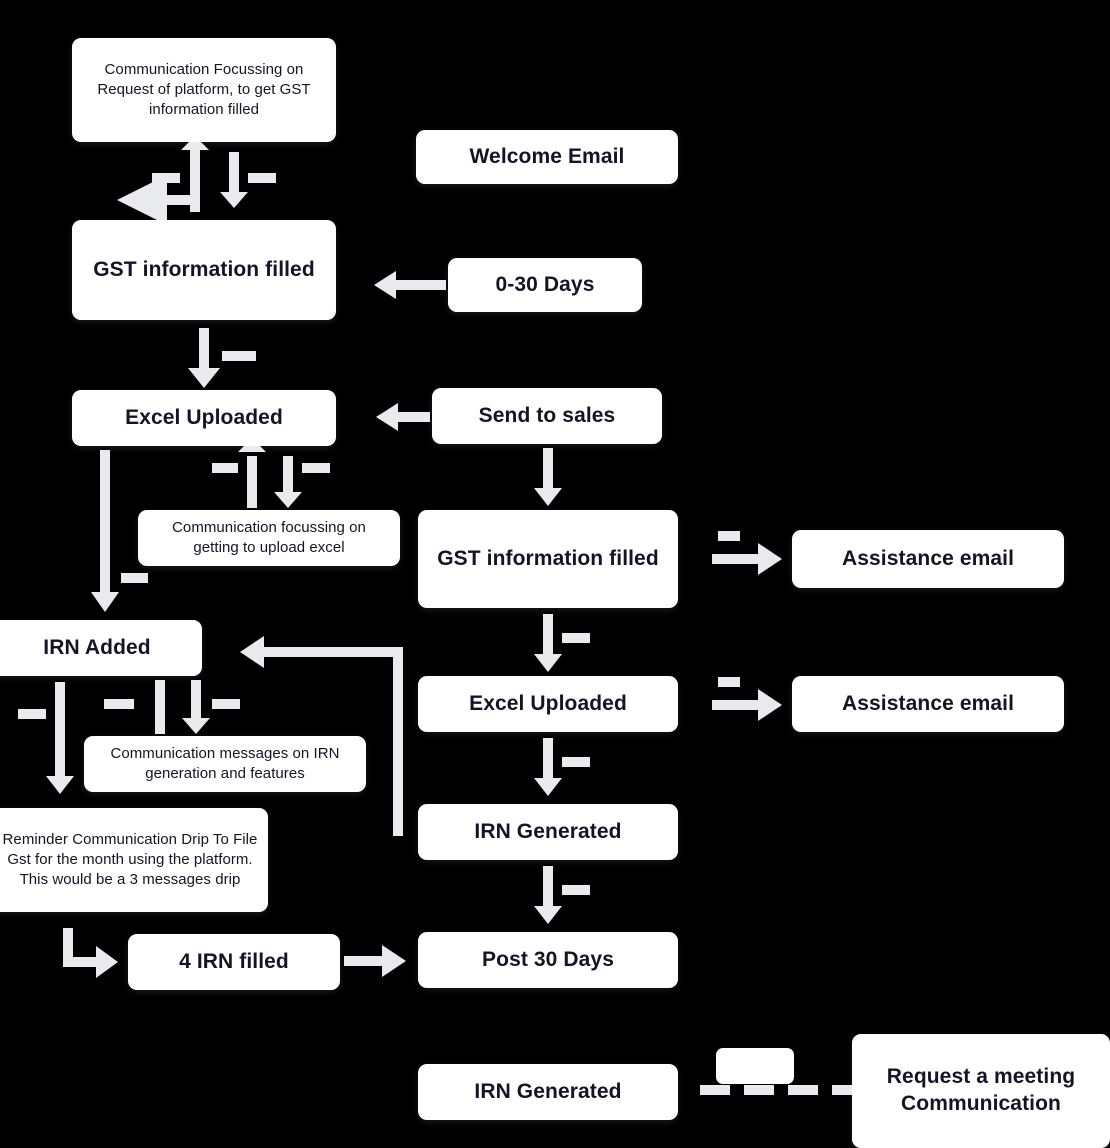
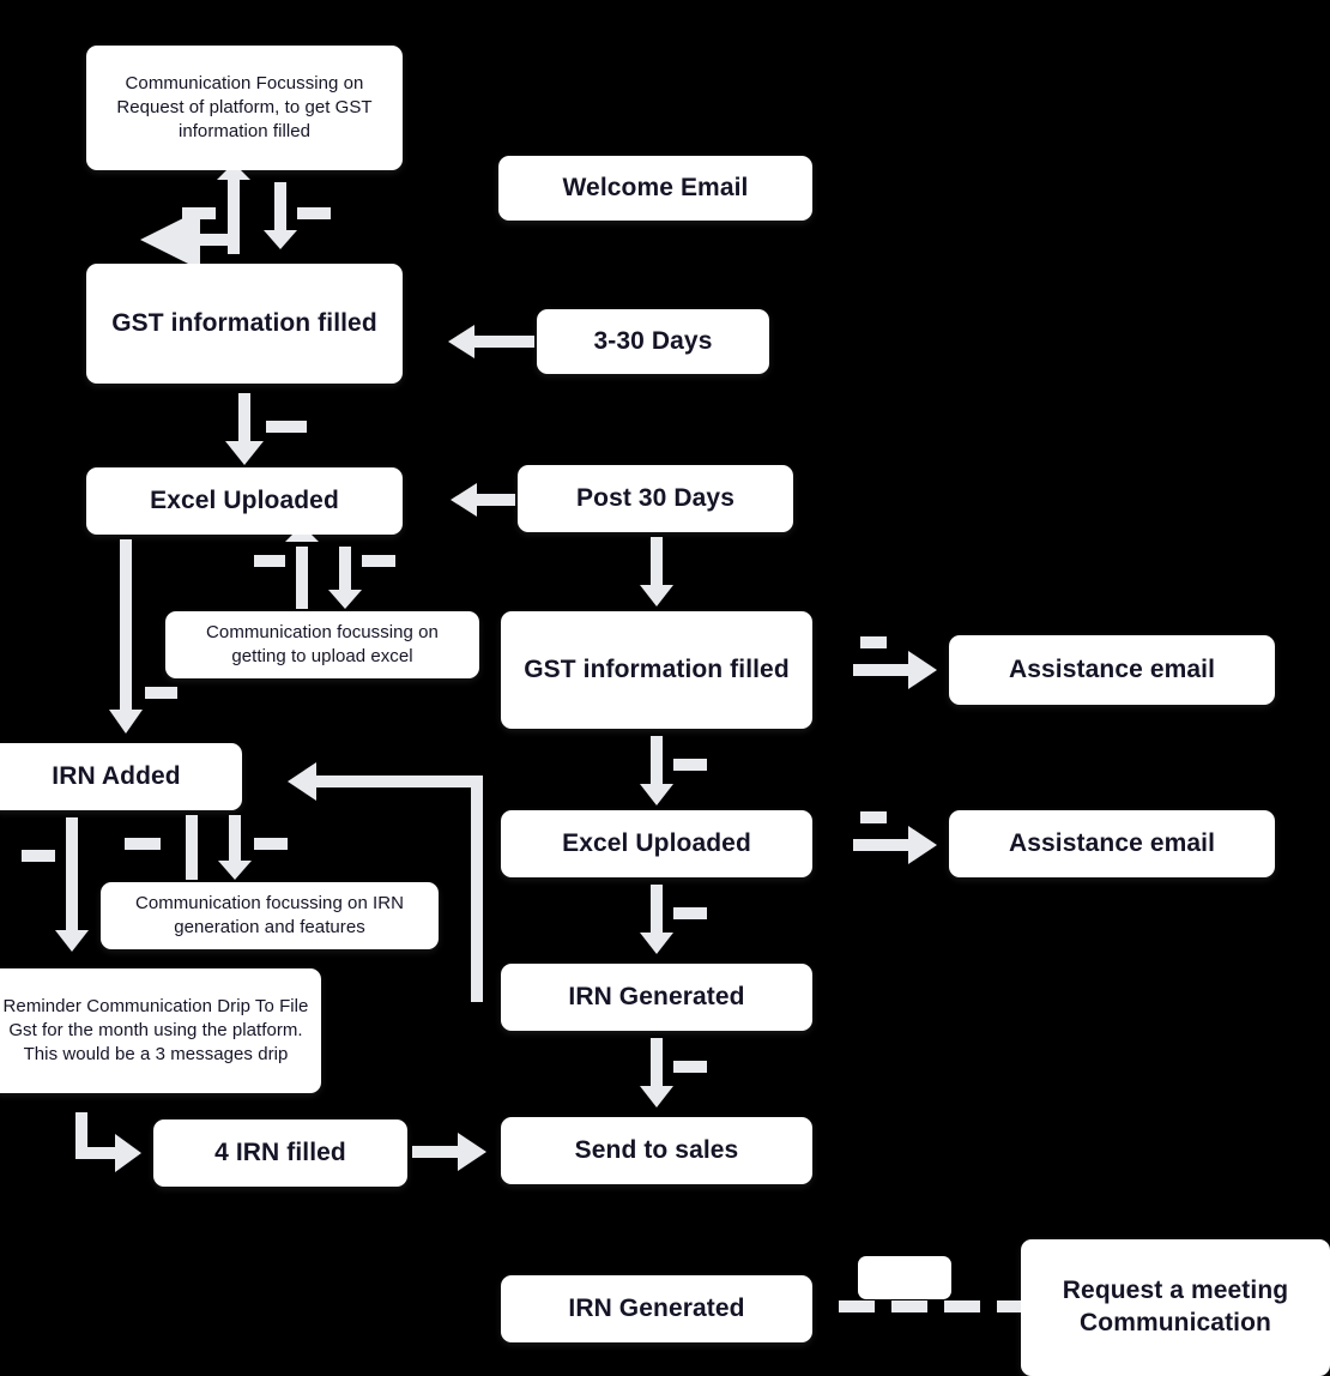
  Communication Focussing on Request of platform, to get GST information filled
  Welcome Email
  GST information filled
- 0-30 Days
+ 3-30 Days
  Excel Uploaded
- Send to sales
+ Post 30 Days
  Communication focussing on getting to upload excel
  GST information filled
  Assistance email
  IRN Added
  Excel Uploaded
  Assistance email
- Communication messages on IRN generation and features
+ Communication focussing on IRN generation and features
  Reminder Communication Drip To File Gst for the month using the platform. This would be a 3 messages drip
  IRN Generated
  4 IRN filled
- Post 30 Days
+ Send to sales
  IRN Generated
  Request a meeting Communication
